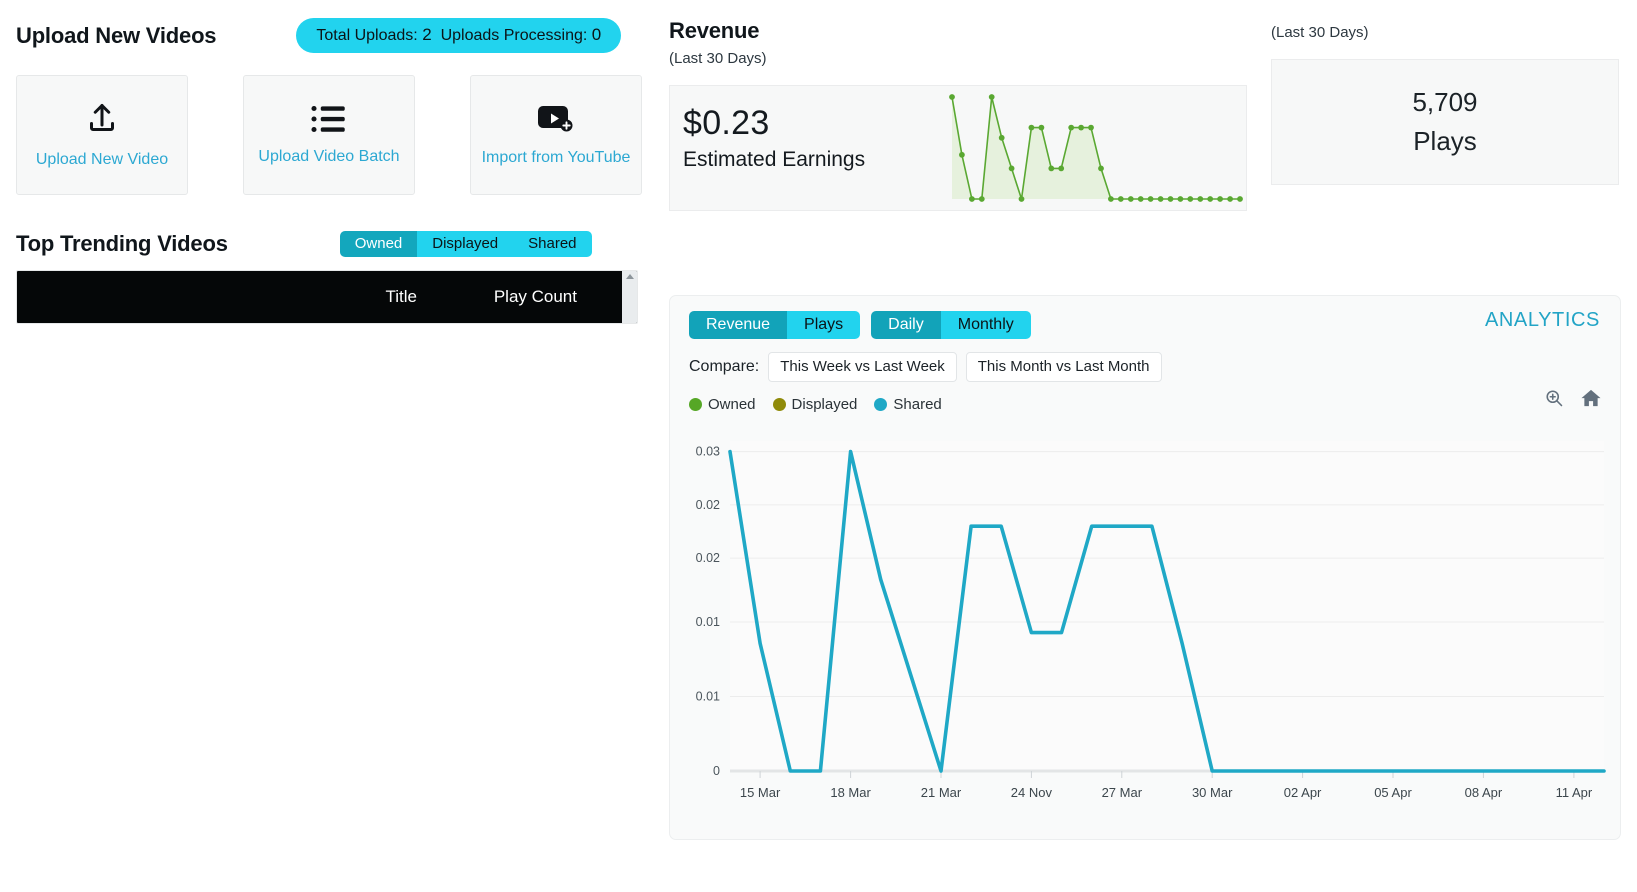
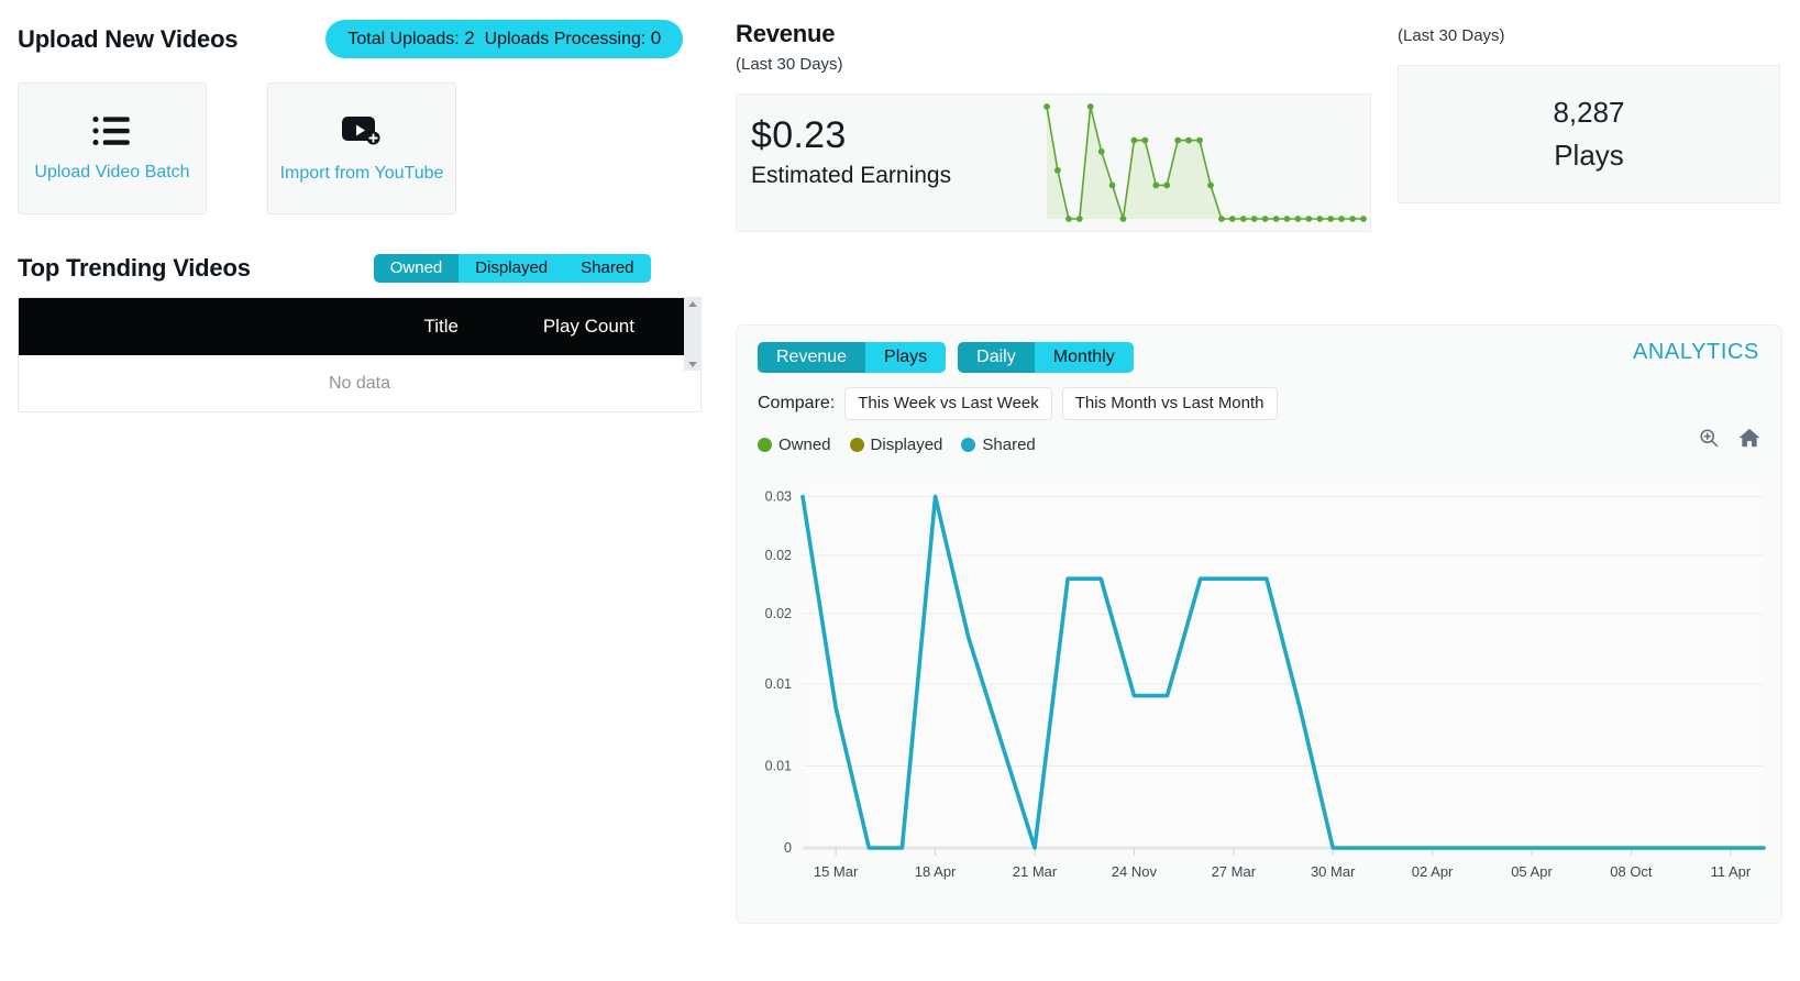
  Upload New Videos
  Total Uploads: 2 Uploads Processing: 0
- Upload New Video
  Upload Video Batch
  Import from YouTube
  Top Trending Videos
  Owned
  Displayed
  Shared
  Title
  Play Count
+ No data
  Revenue
  (Last 30 Days)
  $0.23
  Estimated Earnings
  (Last 30 Days)
- 5,709
+ 8,287
  Plays
  ANALYTICS
  Revenue
  Plays
  Daily
  Monthly
  Compare:
  This Week vs Last Week
  This Month vs Last Month
  Owned
  Displayed
  Shared
  0.03
  0.02
  0.02
  0.01
  0.01
  0
  15 Mar
- 18 Mar
+ 18 Apr
  21 Mar
  24 Nov
  27 Mar
  30 Mar
  02 Apr
  05 Apr
- 08 Apr
+ 08 Oct
  11 Apr
